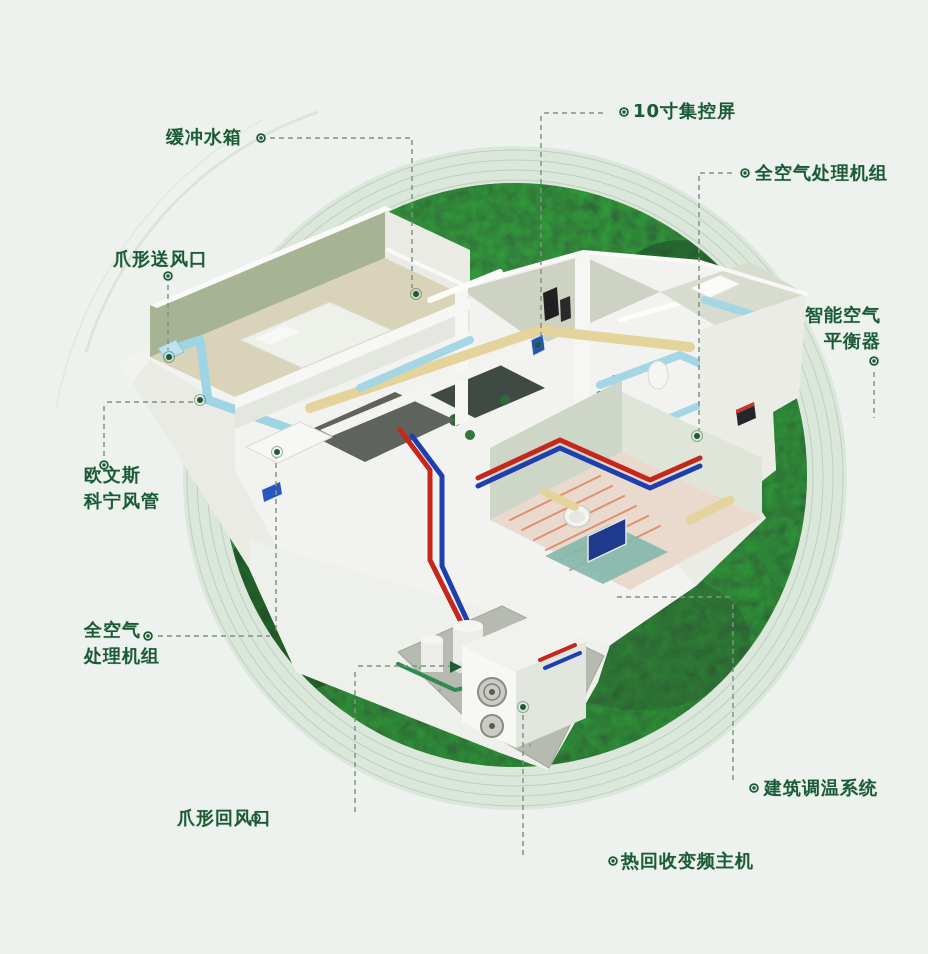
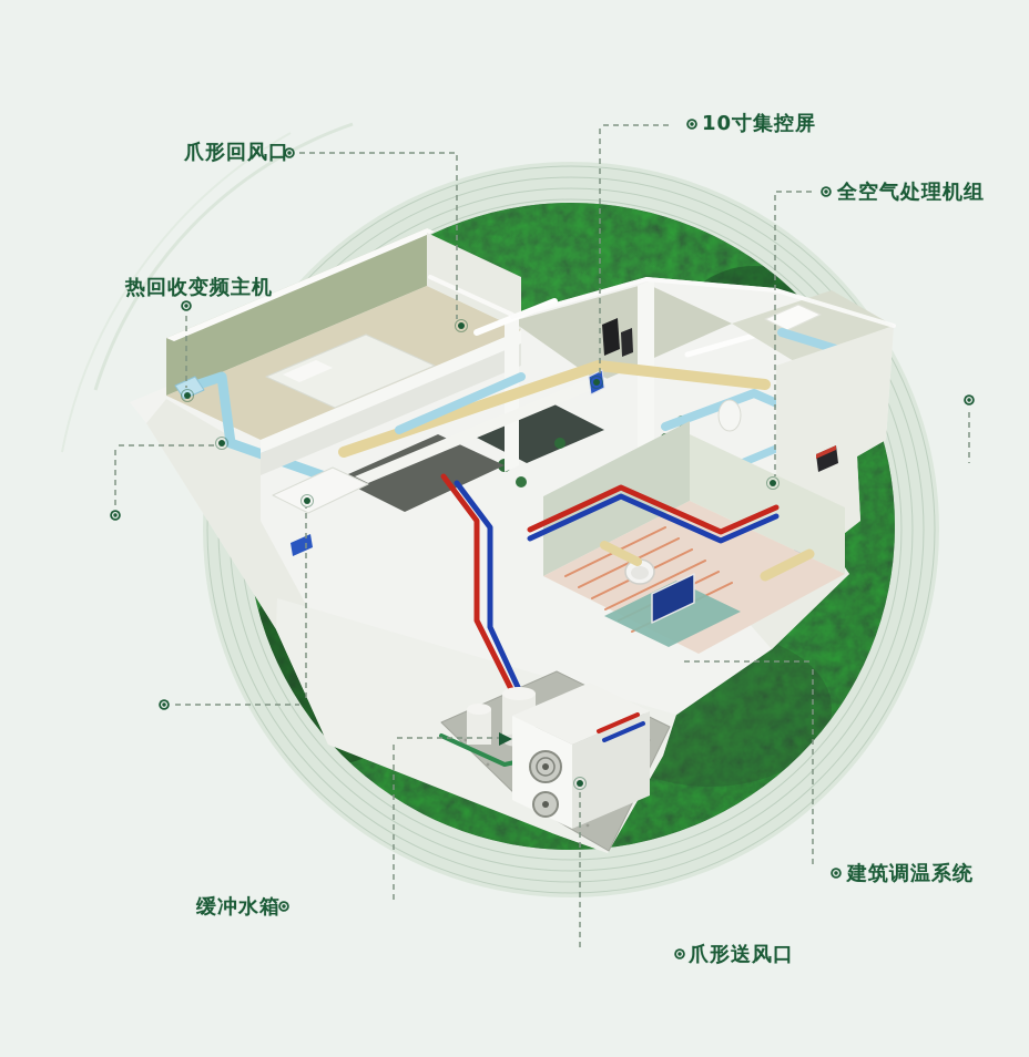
- 缓冲水箱
+ 爪形回风口
  10寸集控屏
  全空气处理机组
- 智能空气
- 平衡器
- 爪形送风口
+ 热回收变频主机
- 欧文斯
- 科宁风管
- 全空气
- 处理机组
- 爪形回风口
+ 缓冲水箱
  建筑调温系统
- 热回收变频主机
+ 爪形送风口
